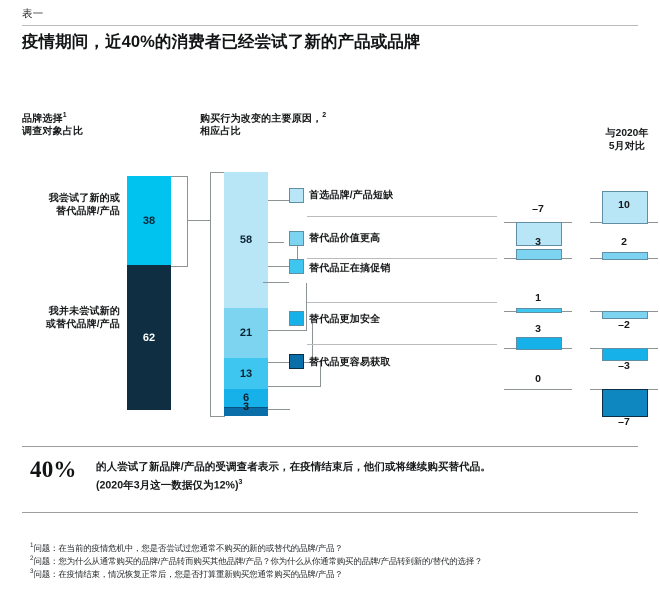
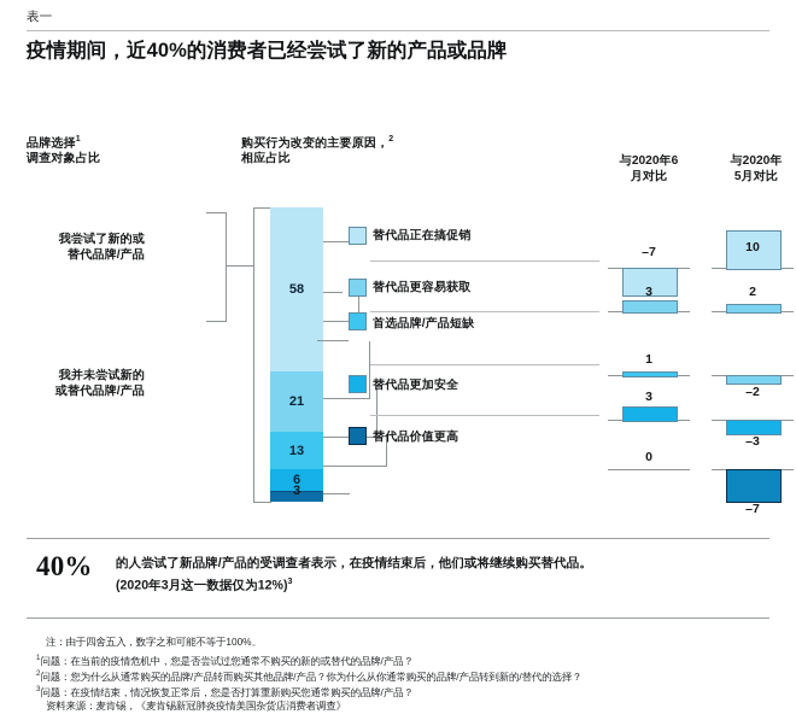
  表一
  疫情期间，近40%的消费者已经尝试了新的产品或品牌
  品牌选择
  调查对象占比
  购买行为改变的主要原因，
  相应占比
+ 与2020年6
+ 月对比
  与2020年
  5月对比
  我尝试了新的或
  替代品牌/产品
  我并未尝试新的
  或替代品牌/产品
- 38
- 62
  58
  21
  13
  6
  3
- 首选品牌/产品短缺
+ 替代品正在搞促销
- 替代品价值更高
+ 替代品更容易获取
- 替代品正在搞促销
+ 首选品牌/产品短缺
  替代品更加安全
- 替代品更容易获取
+ 替代品价值更高
  –7
  3
  1
  3
  0
  10
  2
  –2
  –3
  –7
  40%
  的人尝试了新品牌/产品的受调查者表示，在疫情结束后，他们或将继续购买替代品。
  (2020年3月这一数据仅为12%)
+ 注：由于四舍五入，数字之和可能不等于100%。
  问题：在当前的疫情危机中，您是否尝试过您通常不购买的新的或替代的品牌/产品？
  问题：您为什么从通常购买的品牌/产品转而购买其他品牌/产品？你为什么从你通常购买的品牌/产品转到新的/替代的选择？
  问题：在疫情结束，情况恢复正常后，您是否打算重新购买您通常购买的品牌/产品？
+ 资料来源：麦肯锡，《麦肯锡新冠肺炎疫情美国杂货店消费者调查》
